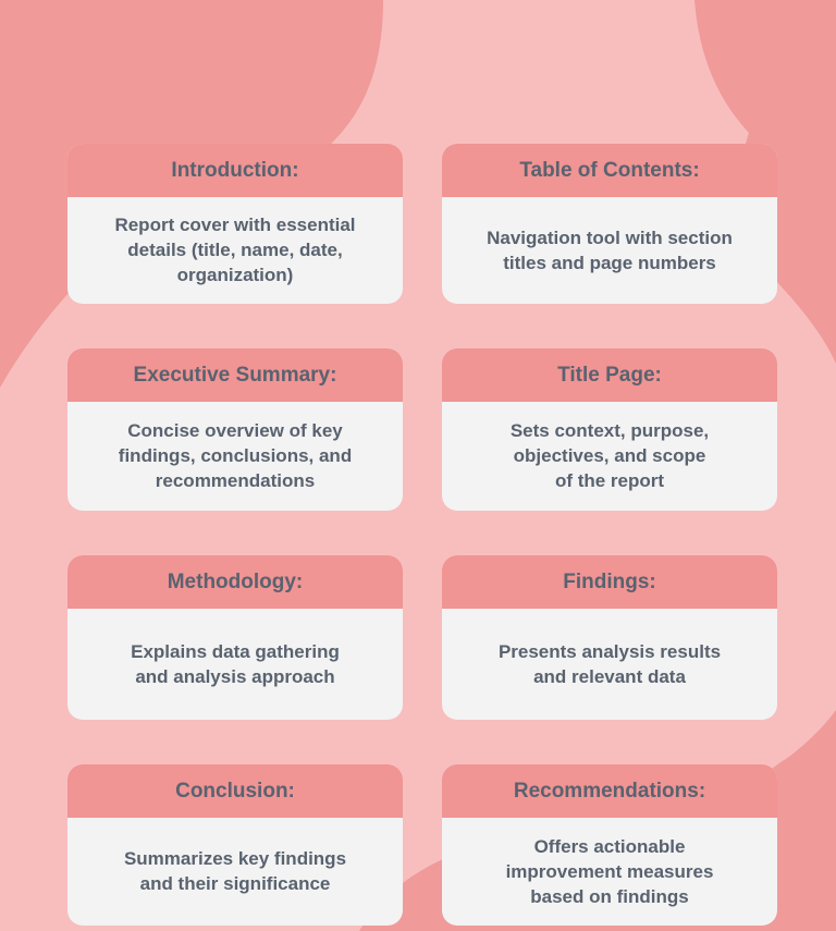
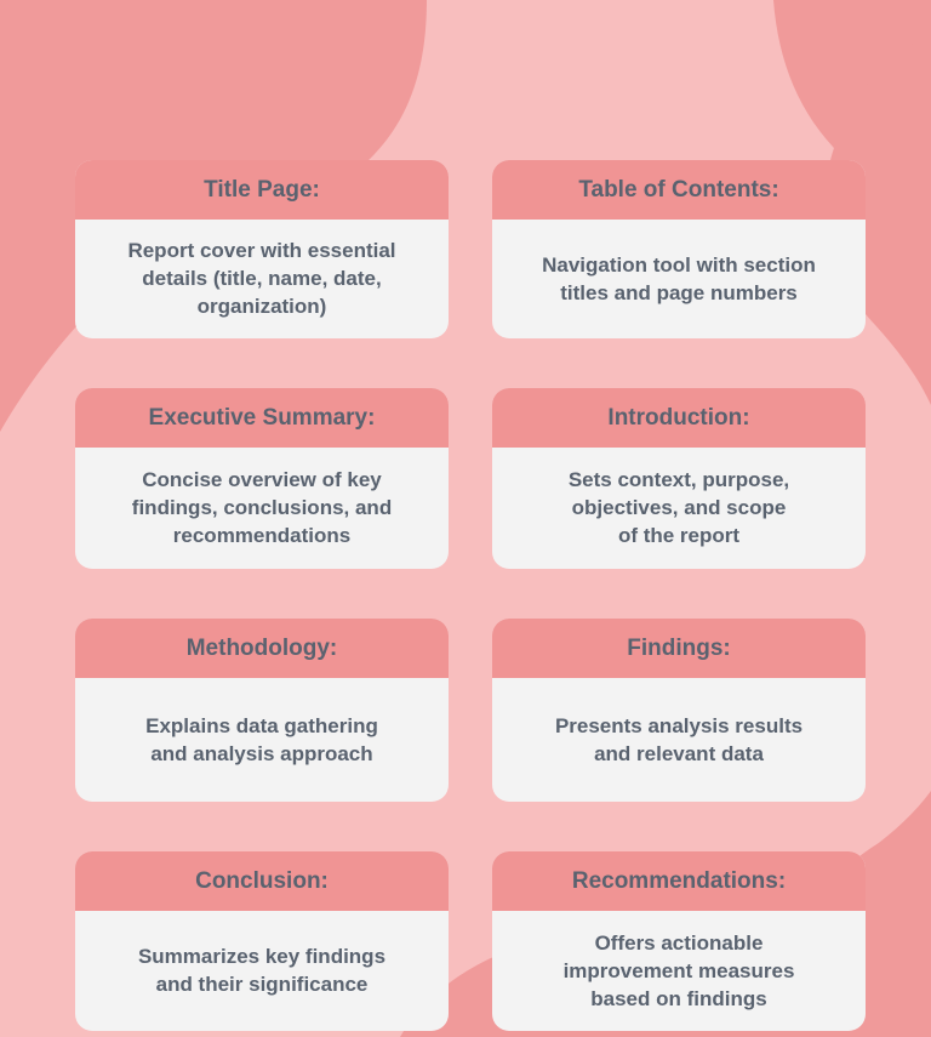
- Introduction:
+ Title Page:
  Report cover with essential
  details (title, name, date,
  organization)
  Table of Contents:
  Navigation tool with section
  titles and page numbers
  Executive Summary:
  Concise overview of key
  findings, conclusions, and
  recommendations
- Title Page:
+ Introduction:
  Sets context, purpose,
  objectives, and scope
  of the report
  Methodology:
  Explains data gathering
  and analysis approach
  Findings:
  Presents analysis results
  and relevant data
  Conclusion:
  Summarizes key findings
  and their significance
  Recommendations:
  Offers actionable
  improvement measures
  based on findings
